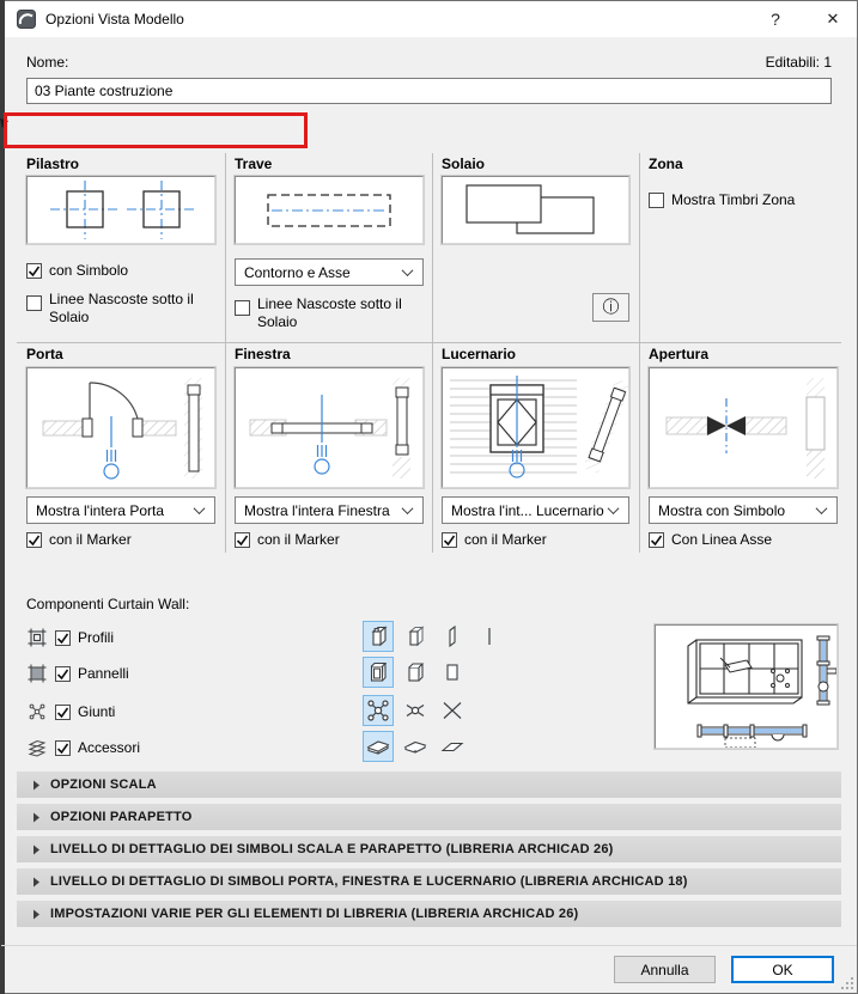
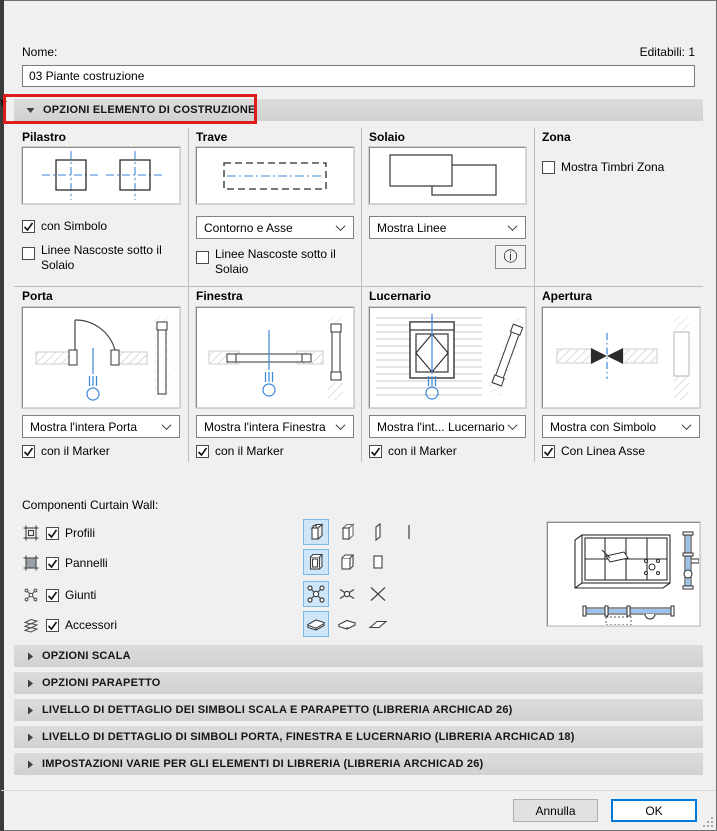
- Opzioni Vista Modello
- ?
- ✕
  Nome:
  Editabili: 1
  03 Piante costruzione
+ OPZIONI ELEMENTO DI COSTRUZIONE
  Pilastro
  Trave
  Solaio
  Zona
  con Simbolo
  Linee Nascoste sotto il Solaio
  Contorno e Asse
  Linee Nascoste sotto il Solaio
+ Mostra Linee
  ⓘ
  Mostra Timbri Zona
  Porta
  Finestra
  Lucernario
  Apertura
  Mostra l'intera Porta
  Mostra l'intera Finestra
  Mostra l'int... Lucernario
  Mostra con Simbolo
  con il Marker
  con il Marker
  con il Marker
  Con Linea Asse
  Componenti Curtain Wall:
  Profili
  Pannelli
  Giunti
  Accessori
  OPZIONI SCALA
  OPZIONI PARAPETTO
  LIVELLO DI DETTAGLIO DEI SIMBOLI SCALA E PARAPETTO (LIBRERIA ARCHICAD 26)
  LIVELLO DI DETTAGLIO DI SIMBOLI PORTA, FINESTRA E LUCERNARIO (LIBRERIA ARCHICAD 18)
  IMPOSTAZIONI VARIE PER GLI ELEMENTI DI LIBRERIA (LIBRERIA ARCHICAD 26)
  Annulla
  OK
